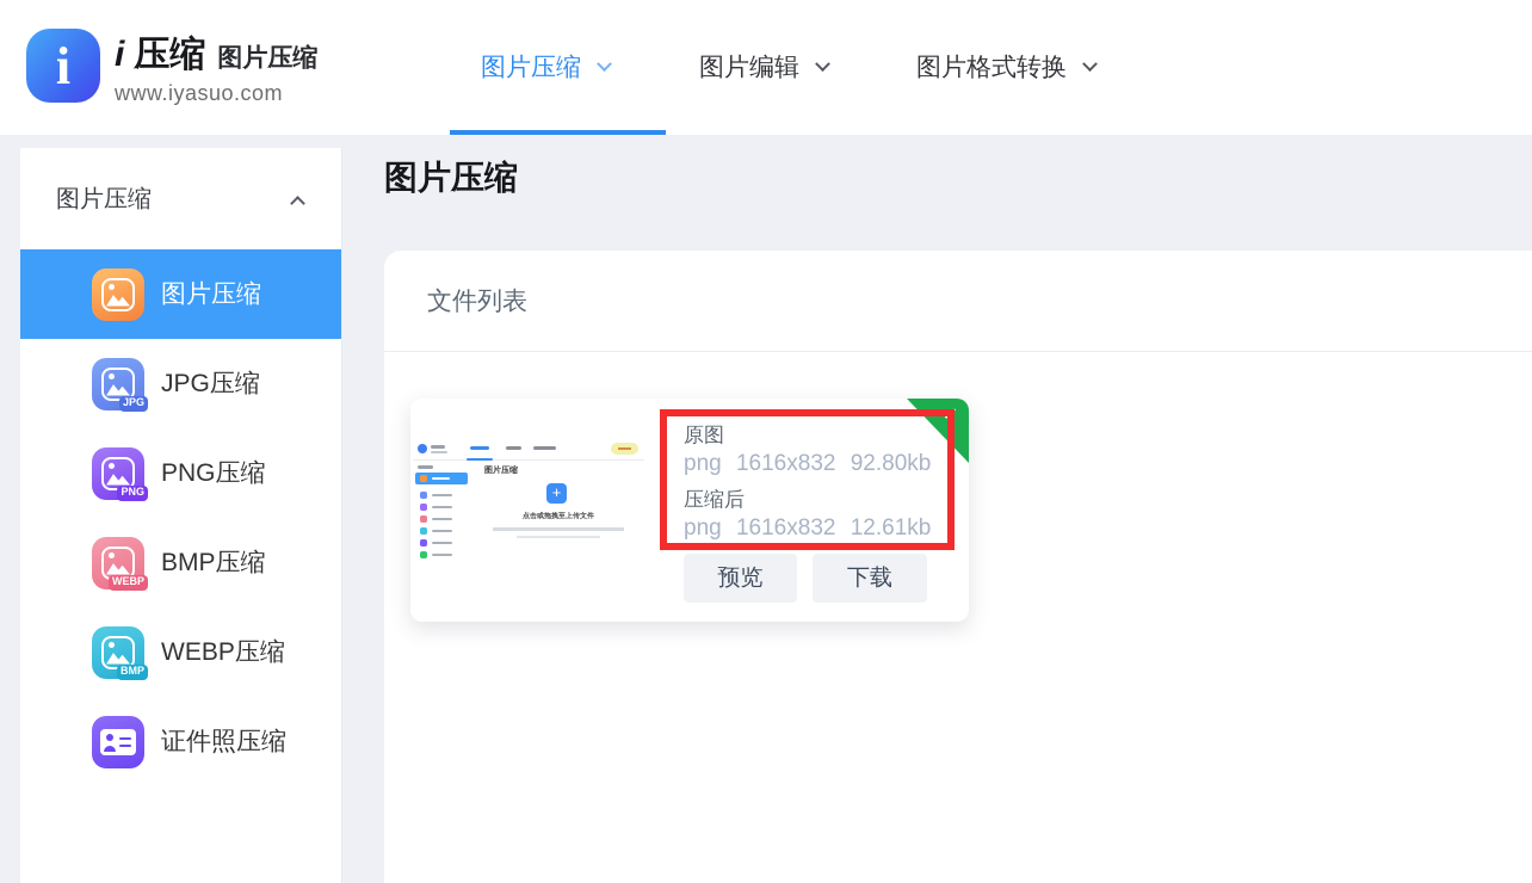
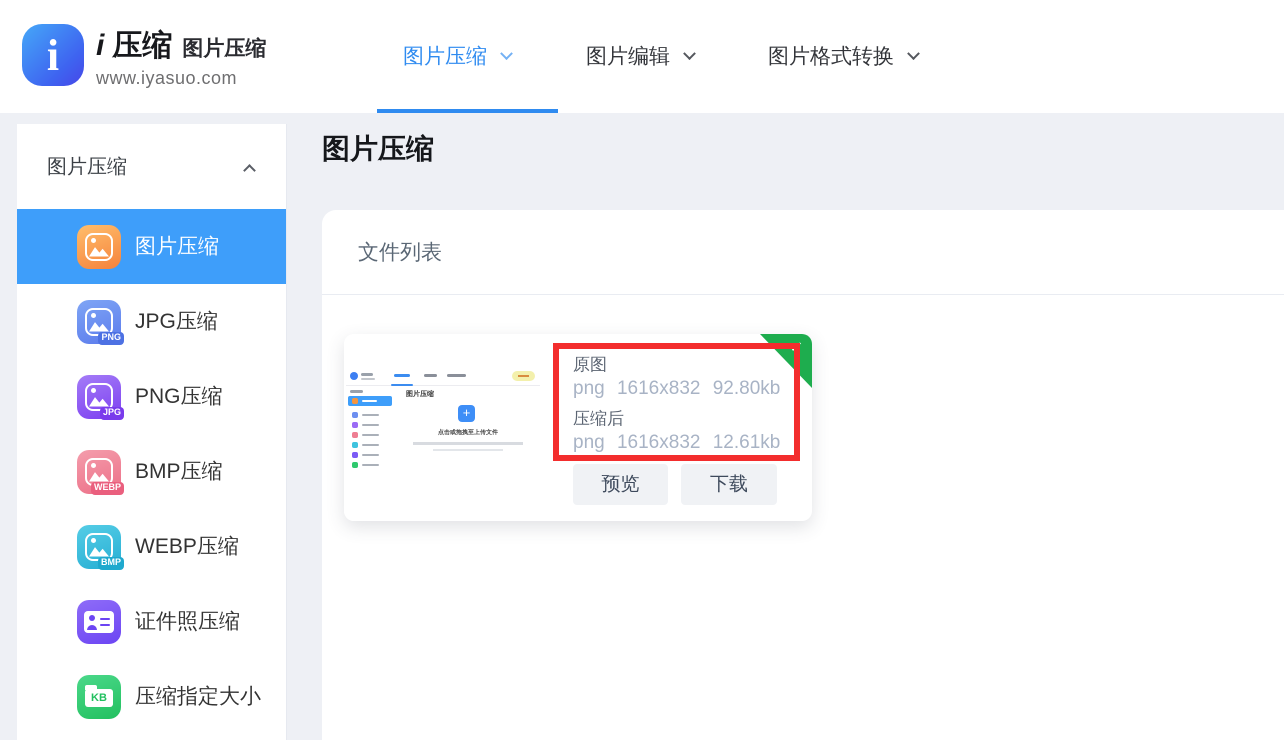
  i
  i
  压缩
  图片压缩
  www.iyasuo.com
  图片压缩
  图片编辑
  图片格式转换
  图片压缩
  图片压缩
- JPG
+ PNG
  JPG压缩
- PNG
+ JPG
  PNG压缩
  WEBP
  BMP压缩
  BMP
  WEBP压缩
  证件照压缩
+ KB
+ 压缩指定大小
  图片压缩
  文件列表
  +
  原图
  png 1616x832 92.80kb
  压缩后
  png 1616x832 12.61kb
  预览
  下载
